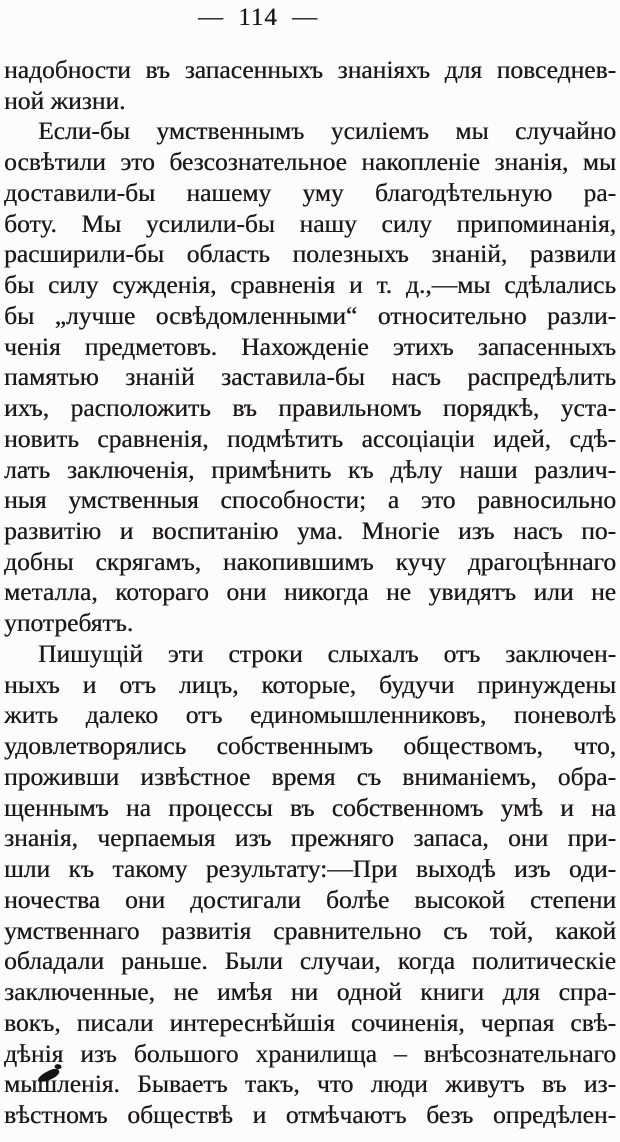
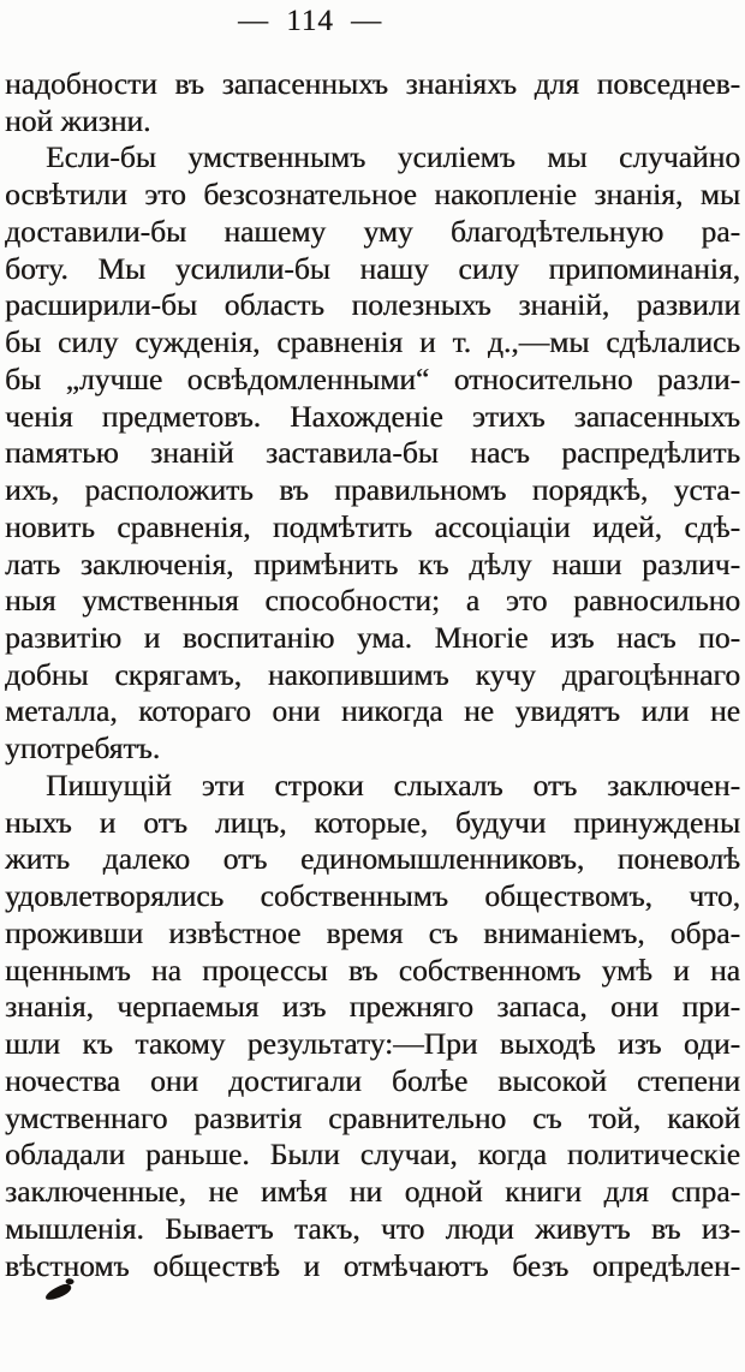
  — 114 —
  надобности въ запасенныхъ знаніяхъ для повседнев-
  ной жизни.
  Если-бы умственнымъ усиліемъ мы случайно
  освѣтили это безсознательное накопленіе знанія, мы
  доставили-бы нашему уму благодѣтельную ра-
  боту. Мы усилили-бы нашу силу припоминанія,
  расширили-бы область полезныхъ знаній, развили
  бы силу сужденія, сравненія и т. д.,—мы сдѣлались
  бы „лучше освѣдомленными“ относительно разли-
  ченія предметовъ. Нахожденіе этихъ запасенныхъ
  памятью знаній заставила-бы насъ распредѣлить
  ихъ, расположить въ правильномъ порядкѣ, уста-
  новить сравненія, подмѣтить ассоціаціи идей, сдѣ-
  лать заключенія, примѣнить къ дѣлу наши различ-
  ныя умственныя способности; а это равносильно
  развитію и воспитанію ума. Многіе изъ насъ по-
  добны скрягамъ, накопившимъ кучу драгоцѣннаго
  металла, котораго они никогда не увидятъ или не
  употребятъ.
  Пишущій эти строки слыхалъ отъ заключен-
  ныхъ и отъ лицъ, которые, будучи принуждены
  жить далеко отъ единомышленниковъ, поневолѣ
  удовлетворялись собственнымъ обществомъ, что,
  проживши извѣстное время съ вниманіемъ, обра-
  щеннымъ на процессы въ собственномъ умѣ и на
  знанія, черпаемыя изъ прежняго запаса, они при-
  шли къ такому результату:—При выходѣ изъ оди-
  ночества они достигали болѣе высокой степени
  умственнаго развитія сравнительно съ той, какой
  обладали раньше. Были случаи, когда политическіе
  заключенные, не имѣя ни одной книги для спра-
- вокъ, писали интереснѣйшія сочиненія, черпая свѣ-
- дѣнія изъ большого хранилища – внѣсознательнаго
  мышленія. Бываетъ такъ, что люди живутъ въ из-
  вѣстномъ обществѣ и отмѣчаютъ безъ опредѣлен-
